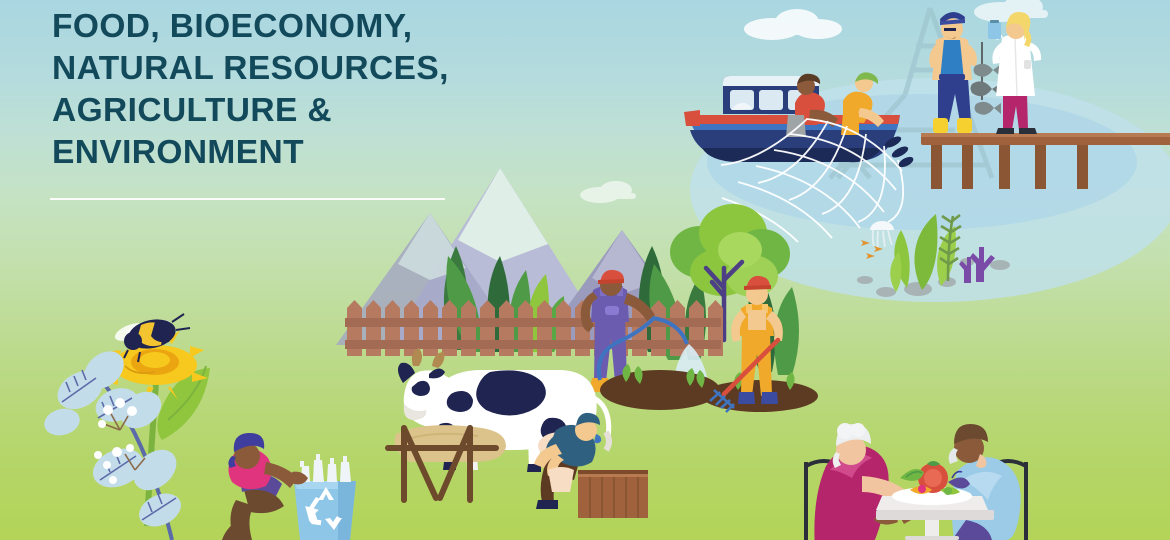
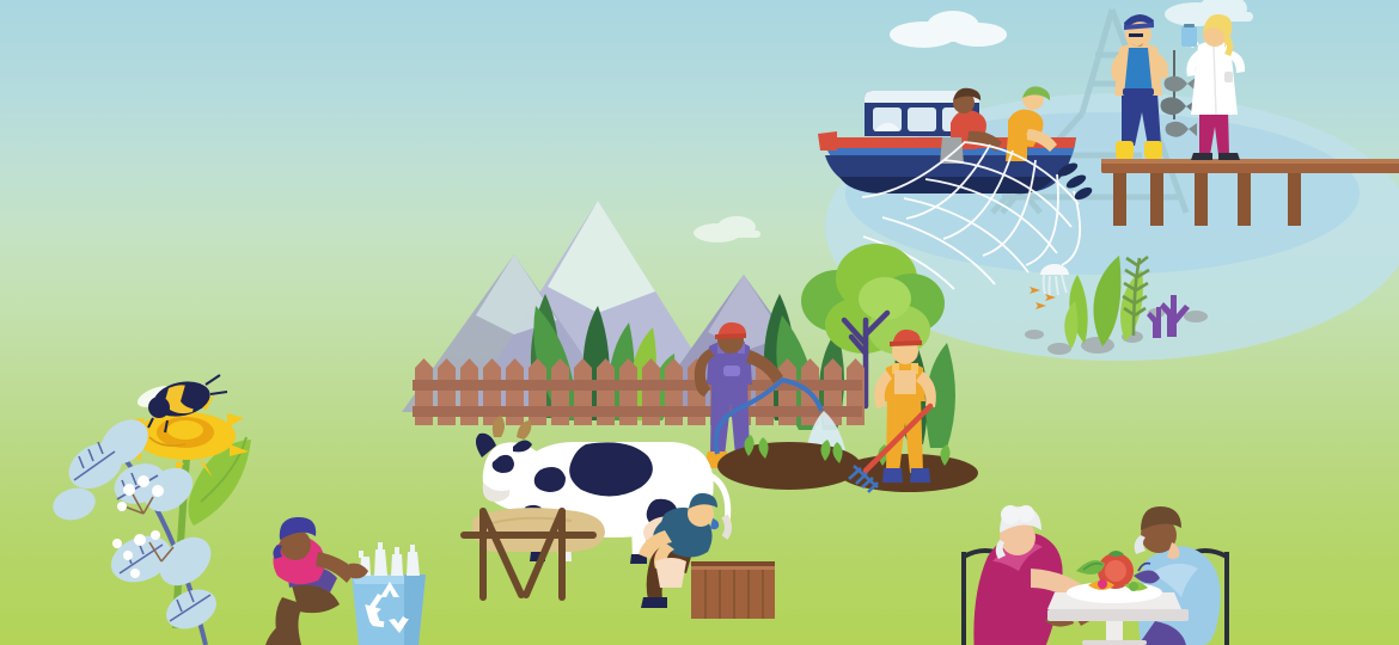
- FOOD, BIOECONOMY,
- NATURAL RESOURCES,
- AGRICULTURE &
- ENVIRONMENT
